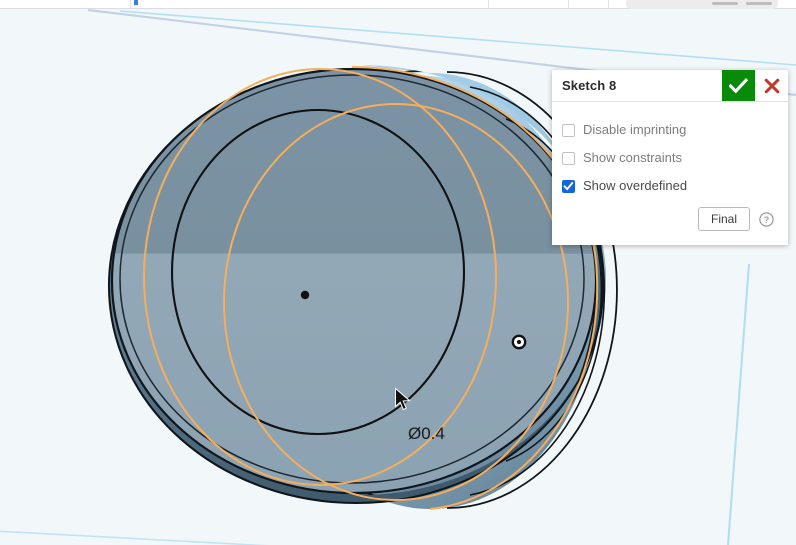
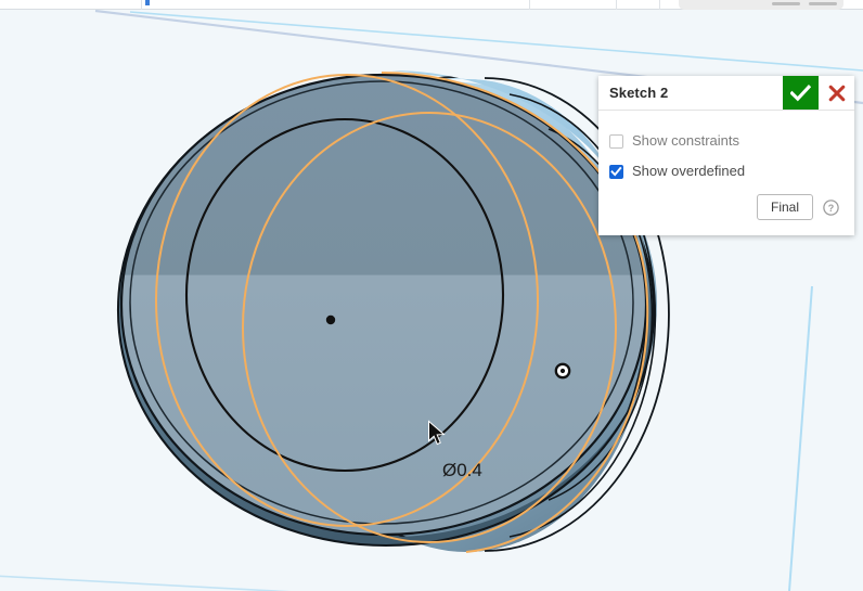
  Ø0.4
- Sketch 8
+ Sketch 2
- Disable imprinting
  Show constraints
  Show overdefined
  Final
  ?
